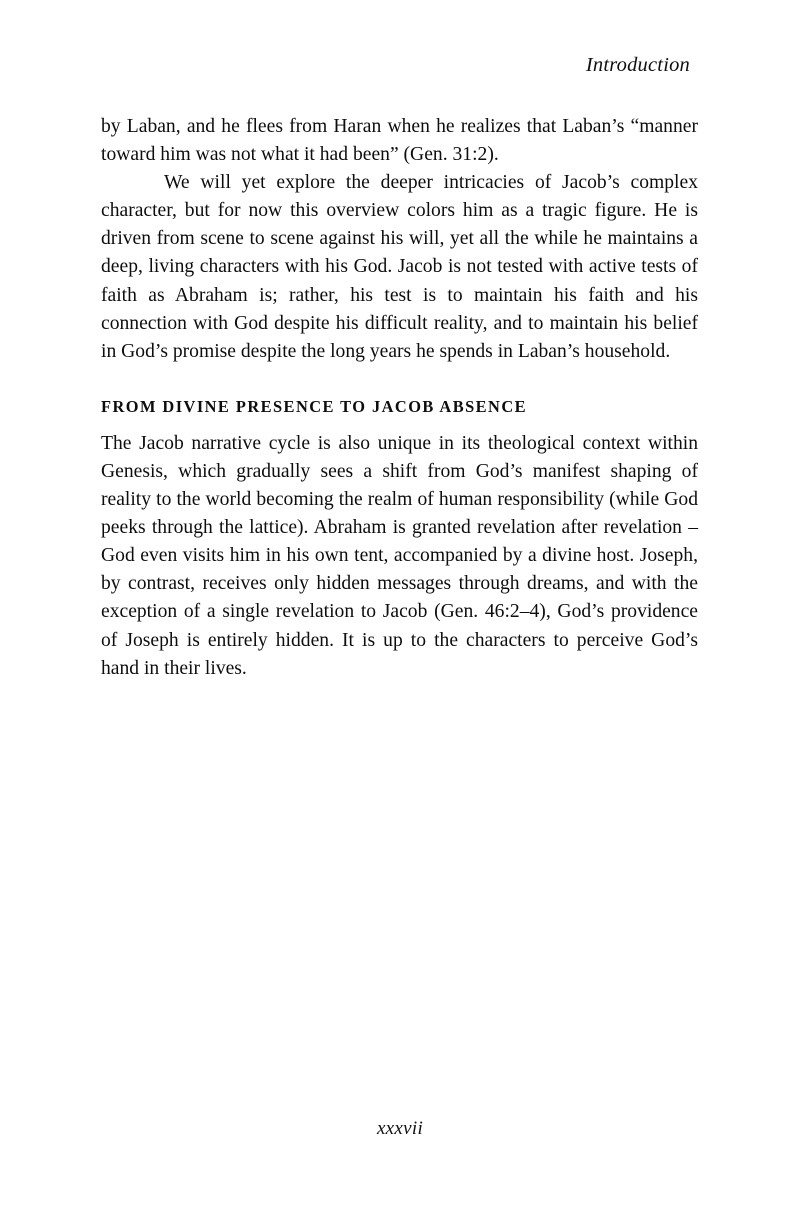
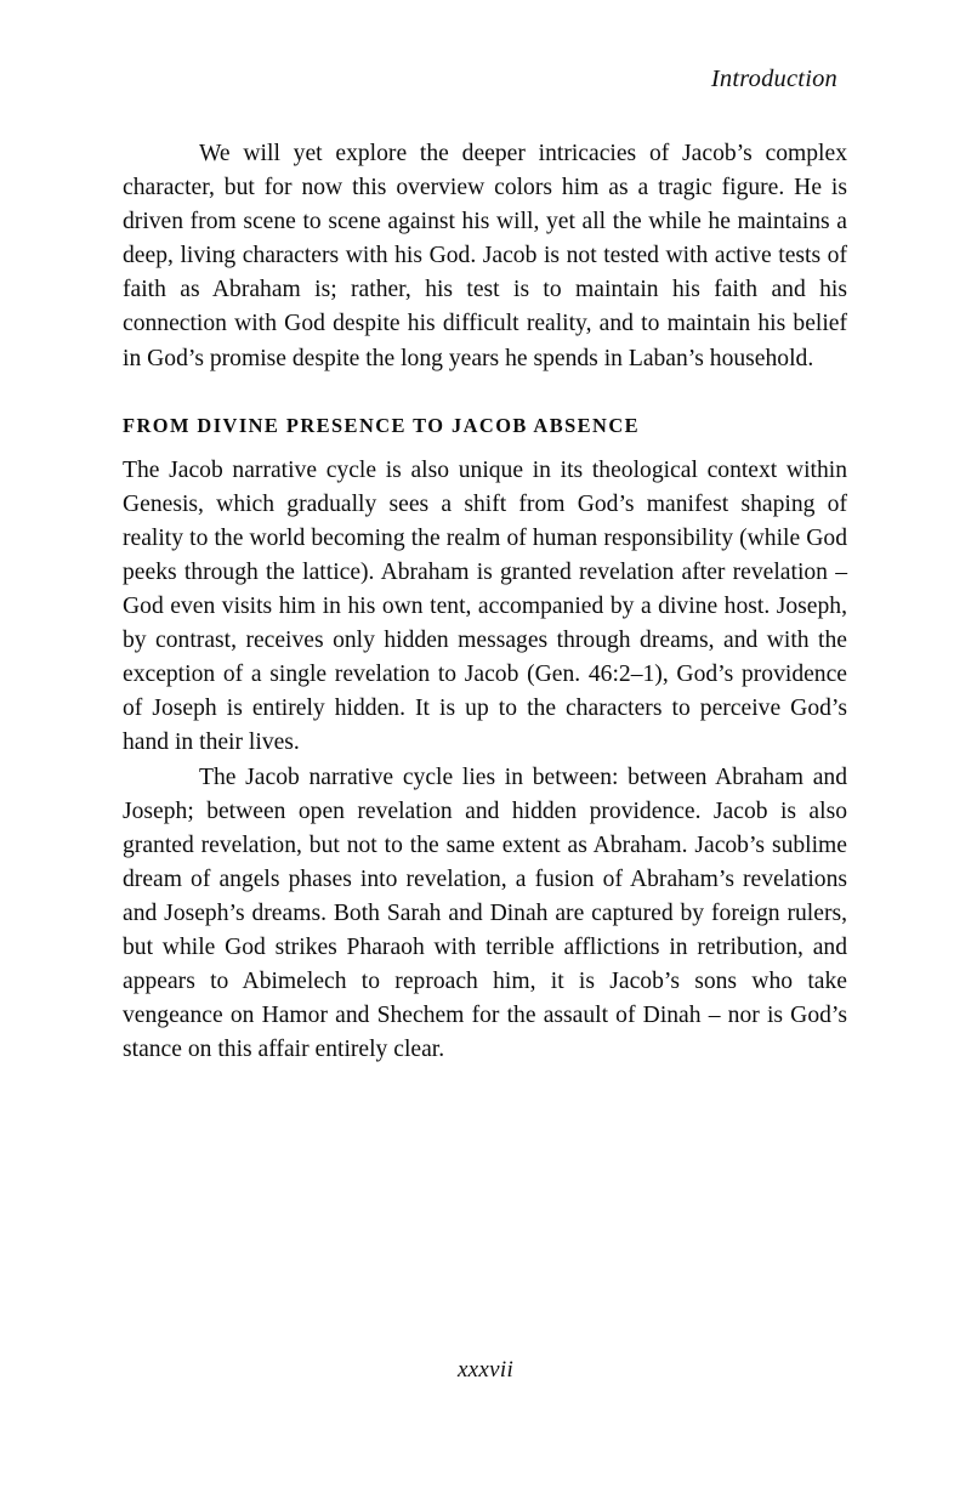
  Introduction
- by Laban, and he flees from Haran when he realizes that Laban’s “manner toward him was not what it had been” (Gen. 31:2).
  We will yet explore the deeper intricacies of Jacob’s complex character, but for now this overview colors him as a tragic figure. He is driven from scene to scene against his will, yet all the while he maintains a deep, living characters with his God. Jacob is not tested with active tests of faith as Abraham is; rather, his test is to maintain his faith and his connection with God despite his difficult reality, and to maintain his belief in God’s promise despite the long years he spends in Laban’s household.
  FROM DIVINE PRESENCE TO JACOB ABSENCE
- The Jacob narrative cycle is also unique in its theological context within Genesis, which gradually sees a shift from God’s manifest shaping of reality to the world becoming the realm of human responsibility (while God peeks through the lattice). Abraham is granted revelation after revelation – God even visits him in his own tent, accompanied by a divine host. Joseph, by contrast, receives only hidden messages through dreams, and with the exception of a single revelation to Jacob (Gen. 46:2–4), God’s providence of Joseph is entirely hidden. It is up to the characters to perceive God’s hand in their lives.
+ The Jacob narrative cycle is also unique in its theological context within Genesis, which gradually sees a shift from God’s manifest shaping of reality to the world becoming the realm of human responsibility (while God peeks through the lattice). Abraham is granted revelation after revelation – God even visits him in his own tent, accompanied by a divine host. Joseph, by contrast, receives only hidden messages through dreams, and with the exception of a single revelation to Jacob (Gen. 46:2–1), God’s providence of Joseph is entirely hidden. It is up to the characters to perceive God’s hand in their lives.
+ The Jacob narrative cycle lies in between: between Abraham and Joseph; between open revelation and hidden providence. Jacob is also granted revelation, but not to the same extent as Abraham. Jacob’s sublime dream of angels phases into revelation, a fusion of Abraham’s revelations and Joseph’s dreams. Both Sarah and Dinah are captured by foreign rulers, but while God strikes Pharaoh with terrible afflictions in retribution, and appears to Abimelech to reproach him, it is Jacob’s sons who take vengeance on Hamor and Shechem for the assault of Dinah – nor is God’s stance on this affair entirely clear.
  xxxvii
